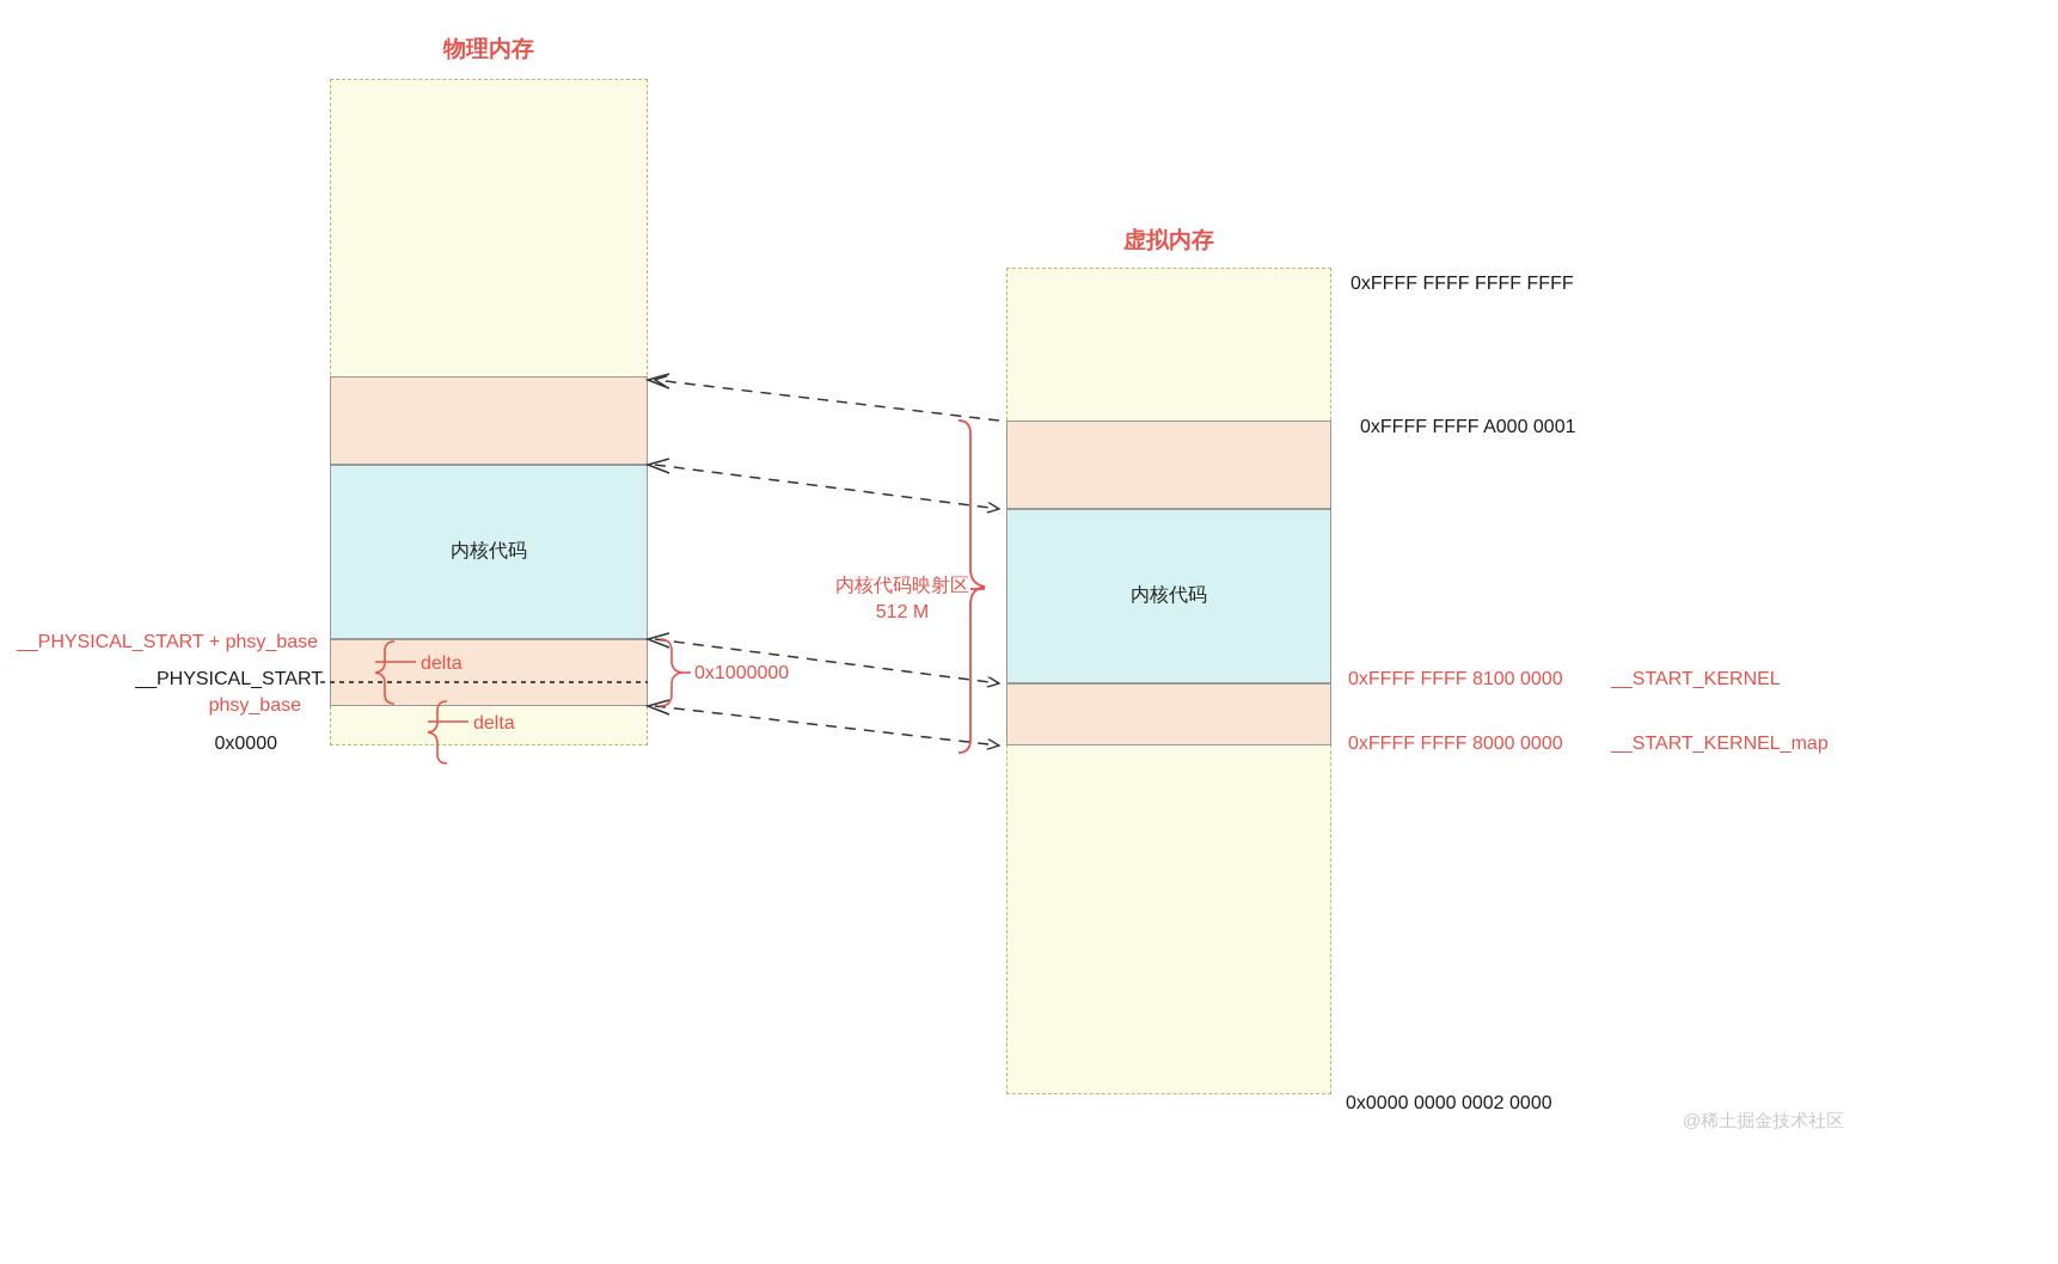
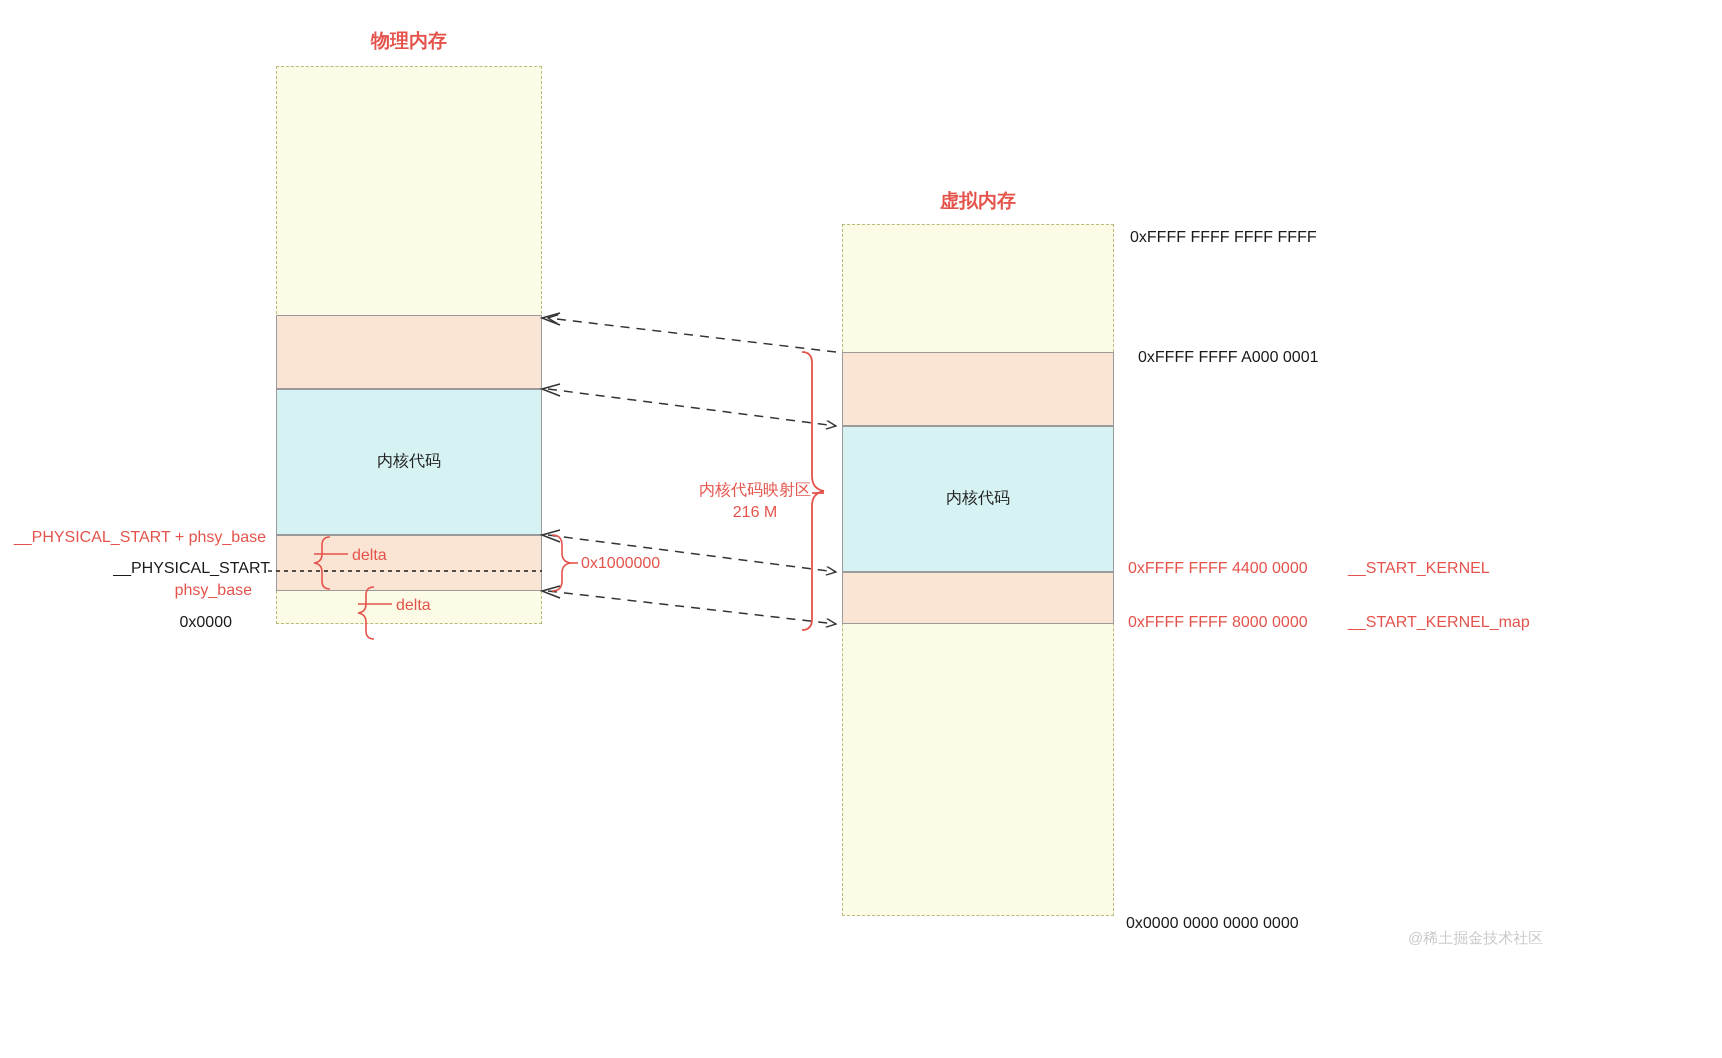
  物理内存
  内核代码
  __PHYSICAL_START + phsy_base
  __PHYSICAL_START
  phsy_base
  0x0000
  delta
  delta
  虚拟内存
  内核代码
  0xFFFF FFFF FFFF FFFF
  0xFFFF FFFF A000 0001
- 0xFFFF FFFF 8100 0000
+ 0xFFFF FFFF 4400 0000
  0xFFFF FFFF 8000 0000
- 0x0000 0000 0002 0000
+ 0x0000 0000 0000 0000
  __START_KERNEL
  __START_KERNEL_map
  内核代码映射区
- 512 M
+ 216 M
  0x1000000
  @稀土掘金技术社区
